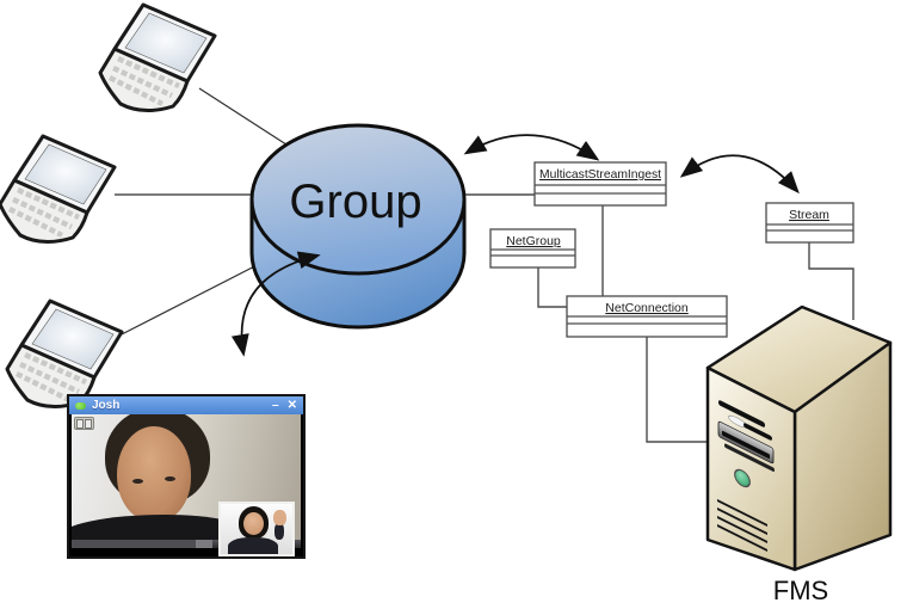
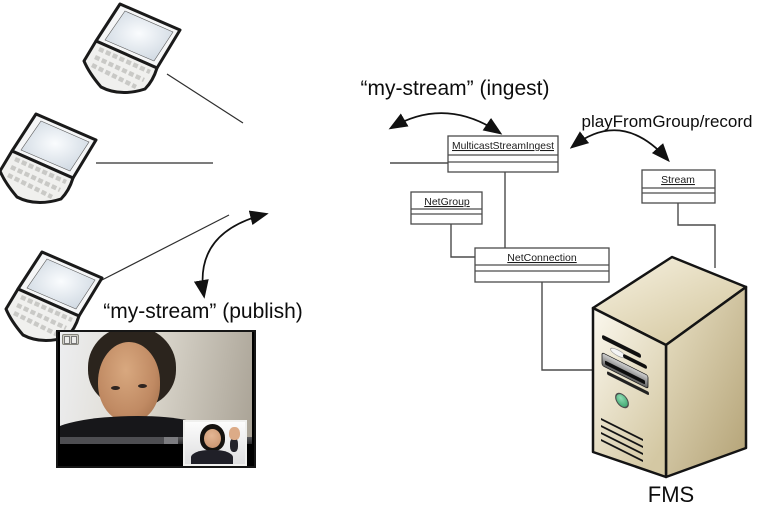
- Group
  MulticastStreamIngest
  NetGroup
  NetConnection
  Stream
+ “my-stream” (ingest)
+ playFromGroup/record
+ “my-stream” (publish)
  FMS
- Josh
- –
- ✕
